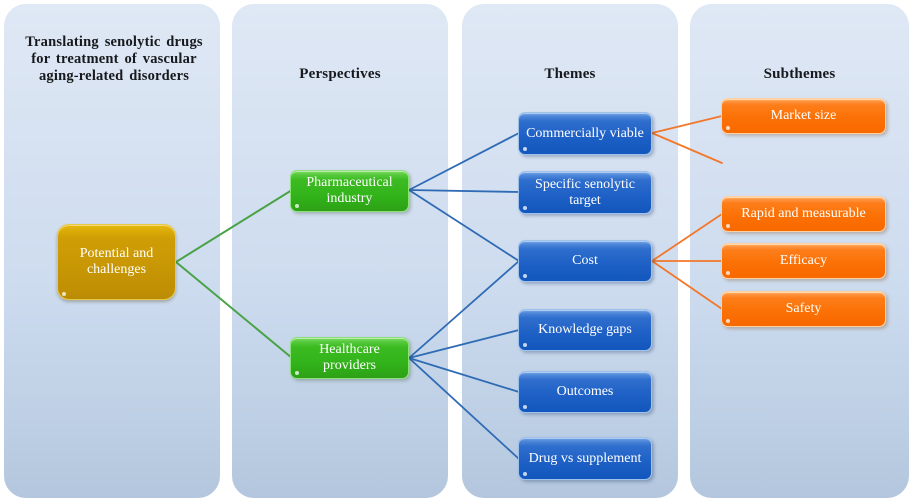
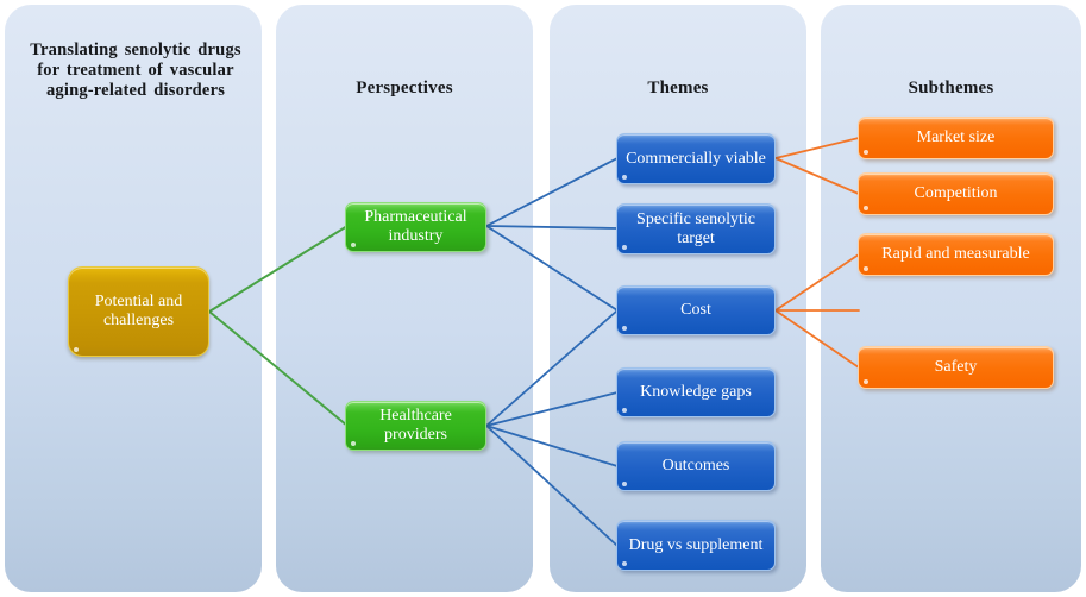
  Translating senolytic drugs for treatment of vascular aging-related disorders
  Perspectives
  Themes
  Subthemes
  Potential and challenges
  Pharmaceutical industry
  Healthcare providers
  Commercially viable
  Specific senolytic target
  Cost
  Knowledge gaps
  Outcomes
  Drug vs supplement
  Market size
+ Competition
  Rapid and measurable
- Efficacy
  Safety
